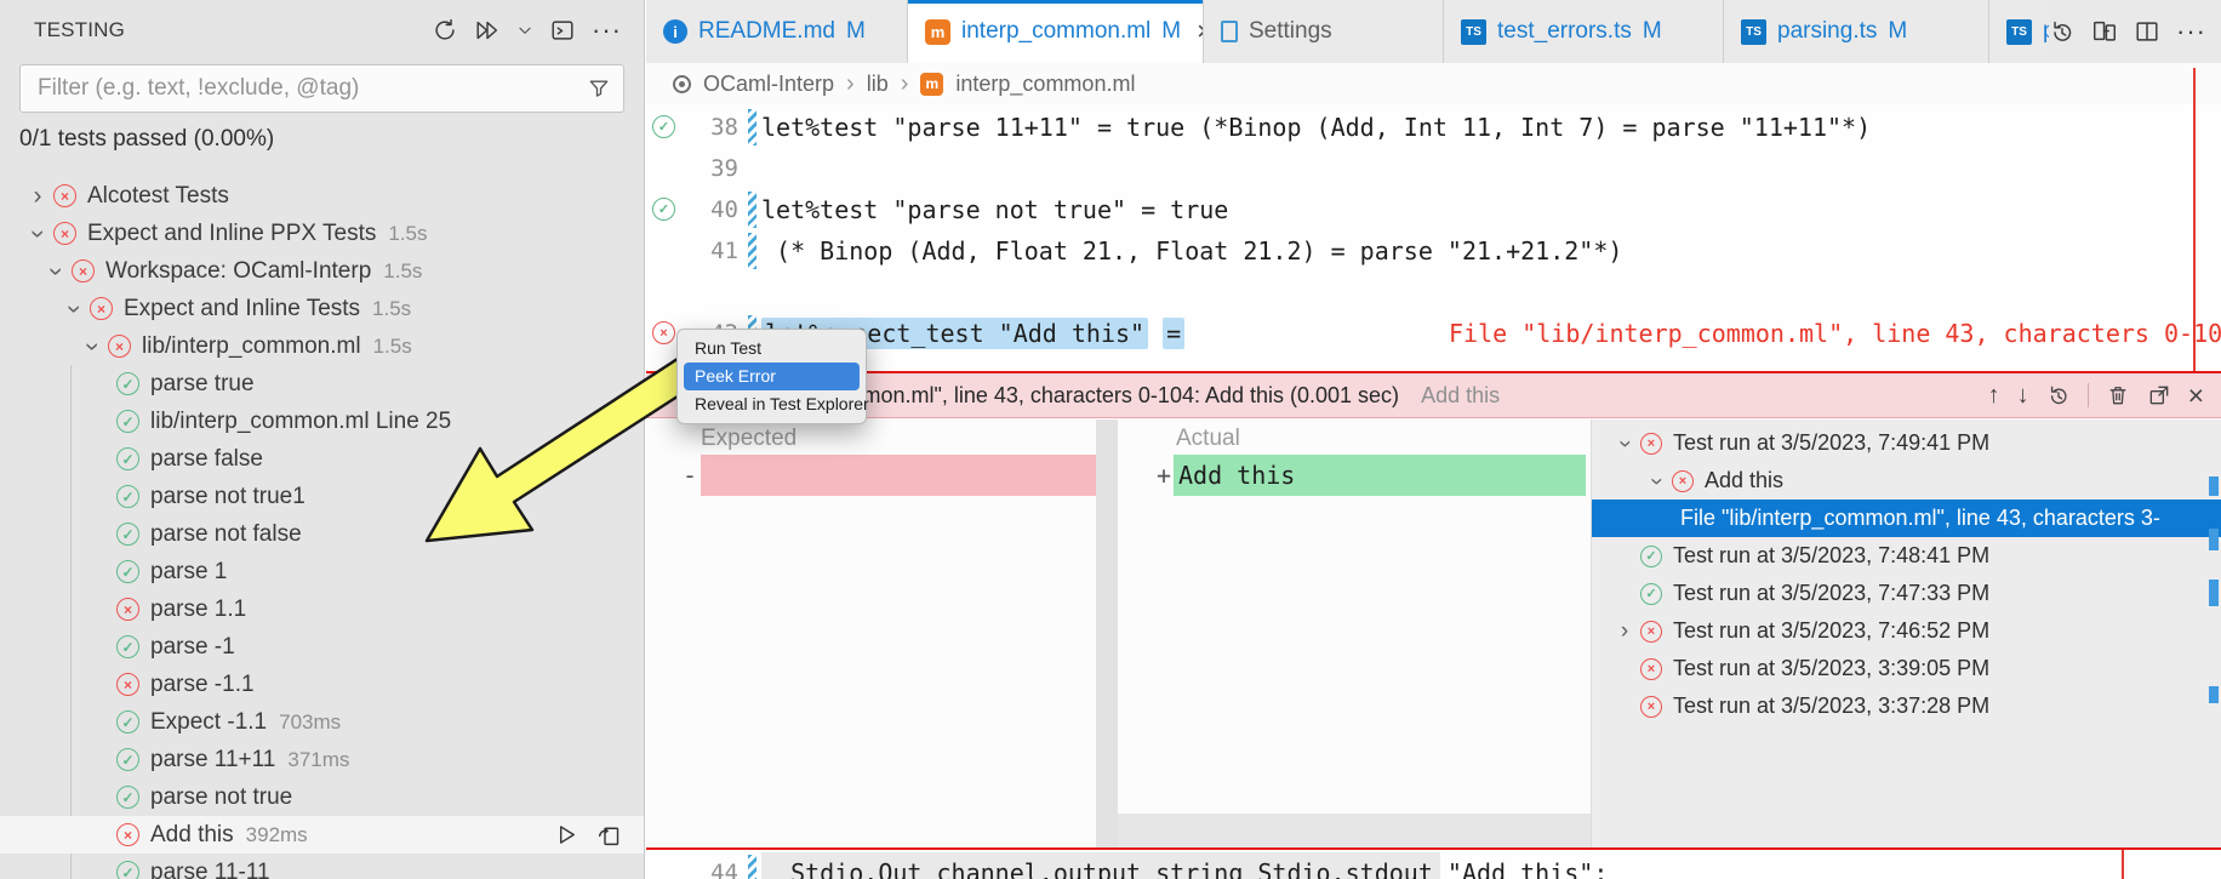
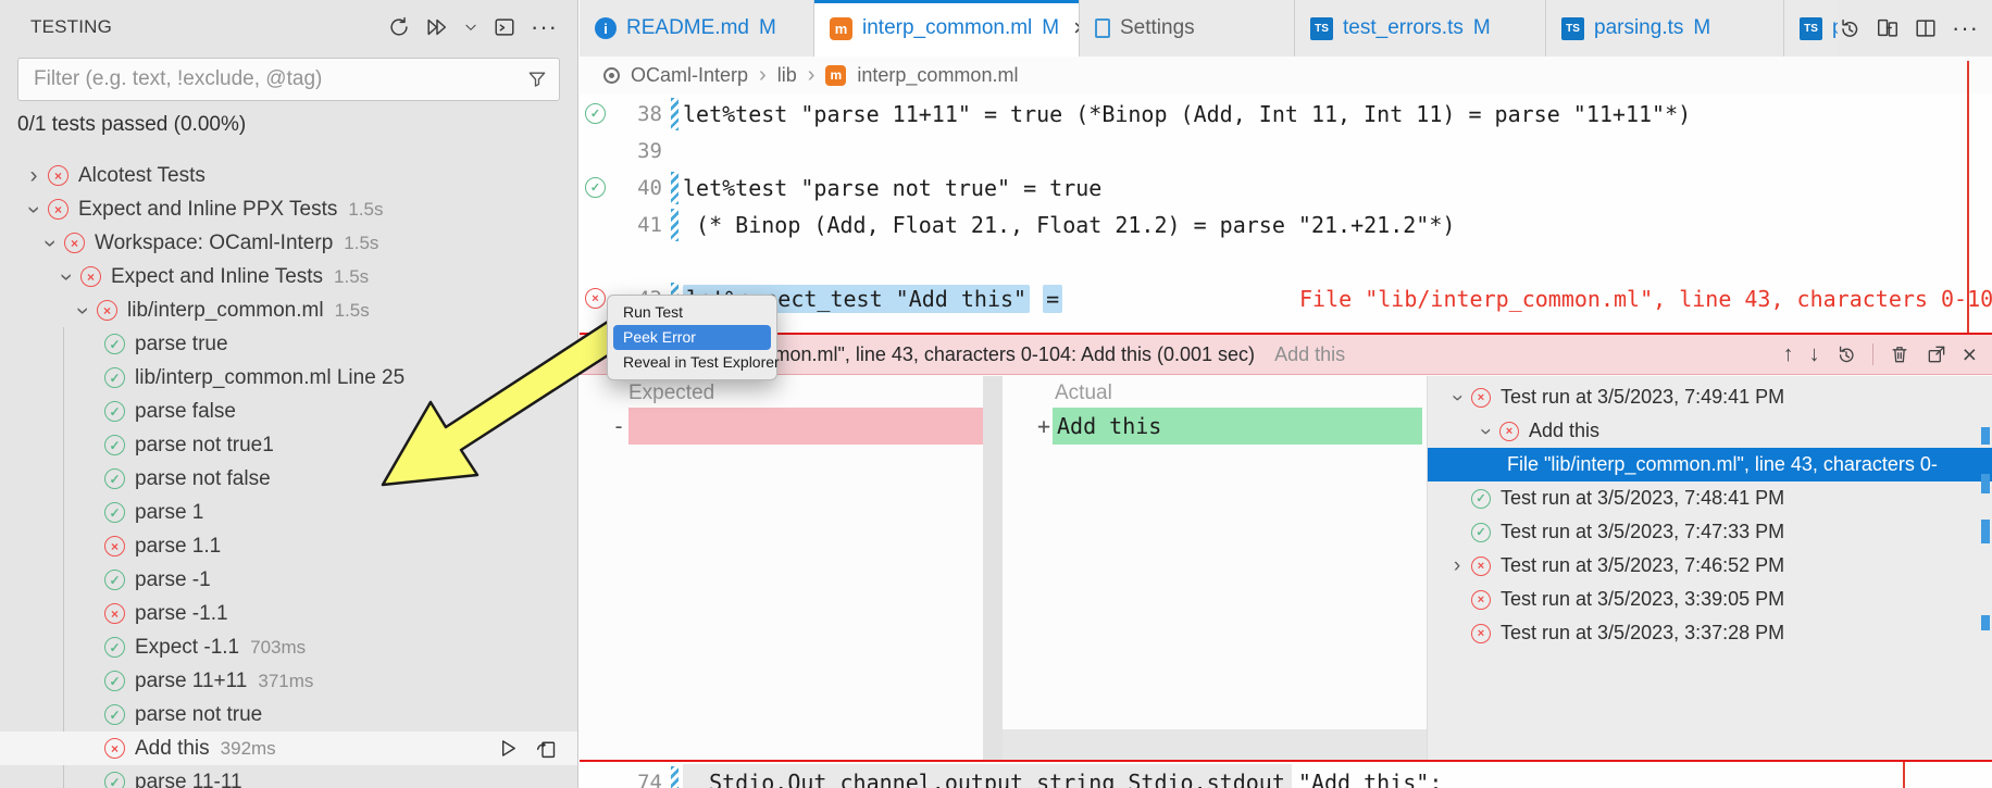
  TESTING
  ···
  Filter (e.g. text, !exclude, @tag)
  0/1 tests passed (0.00%)
  ›
  ×
  Alcotest Tests
  ×
  Expect and Inline PPX Tests
  1.5s
  ×
  Workspace: OCaml-Interp
  1.5s
  ×
  Expect and Inline Tests
  1.5s
  ×
  lib/interp_common.ml
  1.5s
  ✓
  parse true
  ✓
  lib/interp_common.ml Line 25
  ✓
  parse false
  ✓
  parse not true1
  ✓
  parse not false
  ✓
  parse 1
  ×
  parse 1.1
  ✓
  parse -1
  ×
  parse -1.1
  ✓
  Expect -1.1
  703ms
  ✓
  parse 11+11
  371ms
  ✓
  parse not true
  ×
  Add this
  392ms
  ✓
  parse 11-11
  README.md
  M
  interp_common.ml
  M
  Settings
  TS
  test_errors.ts
  M
  TS
  parsing.ts
  M
  TS
  ···
  OCaml-Interp
  ›
  lib
  ›
  interp_common.ml
  ✓
  38
- let%test "parse 11+11" = true (*Binop (Add, Int 11, Int 7) = parse "11+11"*)
+ let%test "parse 11+11" = true (*Binop (Add, Int 11, Int 11) = parse "11+11"*)
  39
  ✓
  40
  let%test "parse not true" = true
  41
  (* Binop (Add, Float 21., Float 21.2) = parse "21.+21.2"*)
  ×
  ect_test "Add this" =
  File "lib/interp_common.ml", line 43, characters 0-10
- 44
+ 74
  Stdio.Out_channel.output_string Stdio.stdout "Add this";
  mon.ml", line 43, characters 0-104: Add this (0.001 sec)
  Add this
  ↑
  ↓
  ×
  Expected
  -
  Actual
  +
  Add this
  ×
  Test run at 3/5/2023, 7:49:41 PM
  ×
  Add this
- File "lib/interp_common.ml", line 43, characters 3-
+ File "lib/interp_common.ml", line 43, characters 0-
  ✓
  Test run at 3/5/2023, 7:48:41 PM
  ✓
  Test run at 3/5/2023, 7:47:33 PM
  ›
  ×
  Test run at 3/5/2023, 7:46:52 PM
  ×
  Test run at 3/5/2023, 3:39:05 PM
  ×
  Test run at 3/5/2023, 3:37:28 PM
  Run Test
  Peek Error
  Reveal in Test Explorer
